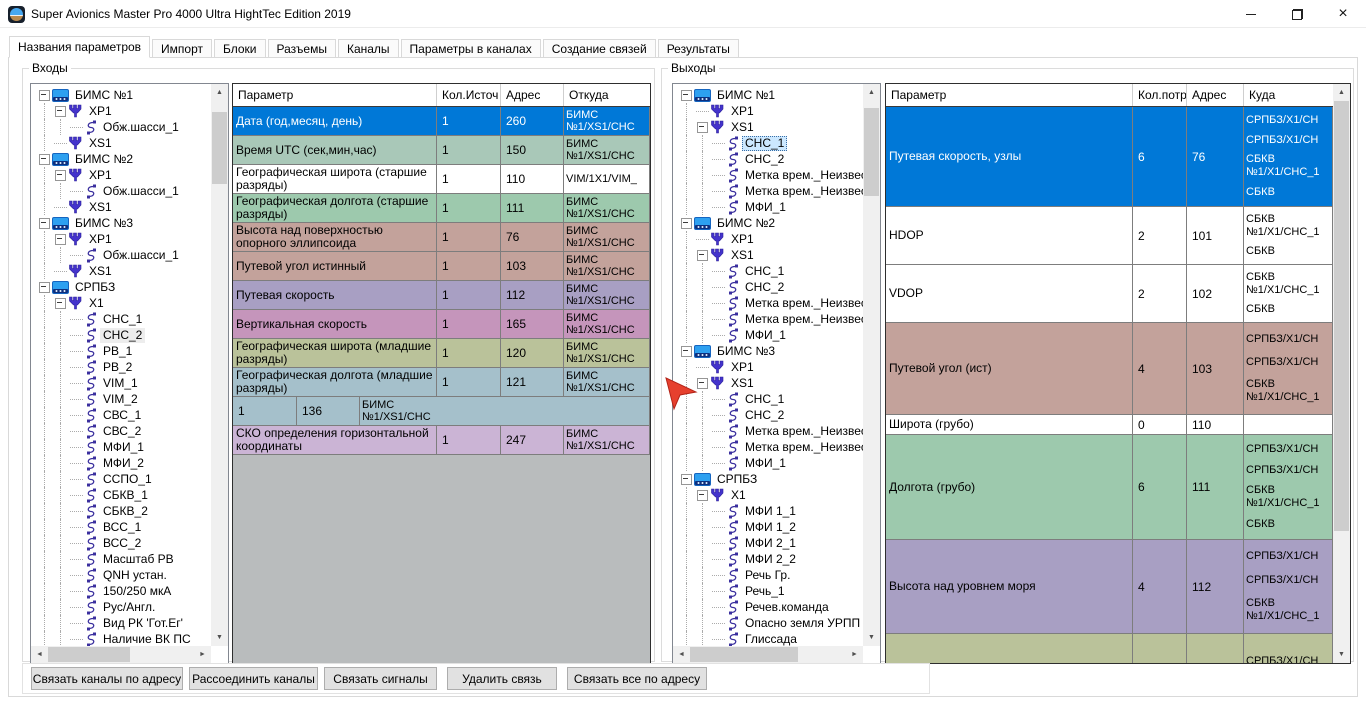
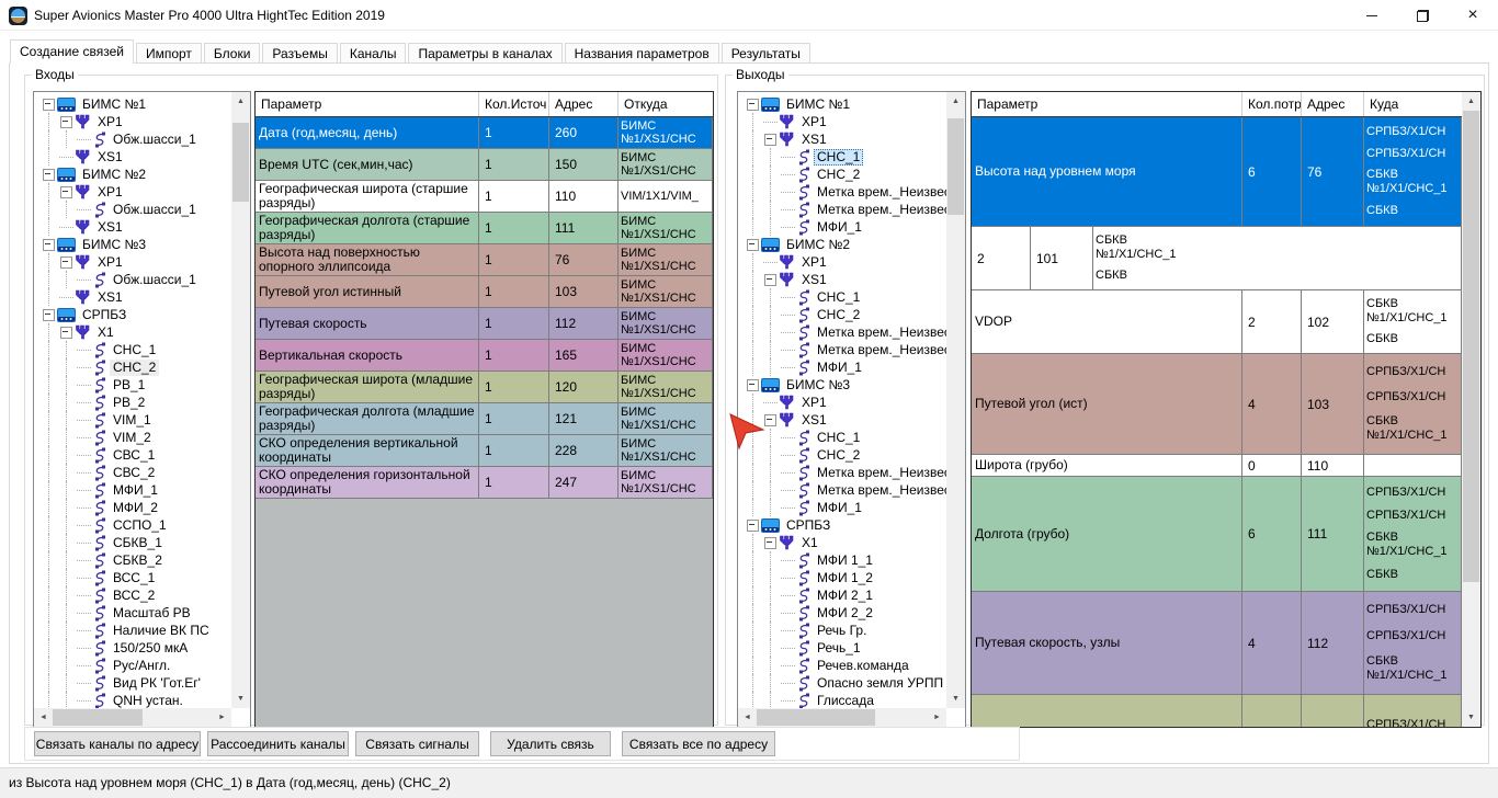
  Super Avionics Master Pro 4000 Ultra HightTec Edition 2019
  ×
- Названия параметров
+ Создание связей
  Импорт
  Блоки
  Разъемы
  Каналы
  Параметры в каналах
- Создание связей
+ Названия параметров
  Результаты
  Входы
  БИМС №1
  XP1
  Обж.шасси_1
  XS1
  БИМС №2
  XP1
  Обж.шасси_1
  XS1
  БИМС №3
  XP1
  Обж.шасси_1
  XS1
  СРПБЗ
  X1
  СНС_1
  СНС_2
  РВ_1
  РВ_2
  VIM_1
  VIM_2
  СВС_1
  СВС_2
  МФИ_1
  МФИ_2
  ССПО_1
  СБКВ_1
  СБКВ_2
  ВСС_1
  ВСС_2
  Масштаб РВ
- QNH устан.
+ Наличие ВК ПС
  150/250 мкА
  Рус/Англ.
  Вид РК 'Гот.Ег'
- Наличие ВК ПС
+ QNH устан.
  Параметр
  Кол.Источ
  Адрес
  Откуда
  Дата (год,месяц, день)
  1
  260
  БИМС
  №1/XS1/СНС
  Время UTC (сек,мин,час)
  1
  150
  БИМС
  №1/XS1/СНС
  Географическая широта (старшие разряды)
  1
  110
  VIM/1X1/VIM_
  Географическая долгота (старшие разряды)
  1
  111
  БИМС
  №1/XS1/СНС
  Высота над поверхностью опорного эллипсоида
  1
  76
  БИМС
  №1/XS1/СНС
  Путевой угол истинный
  1
  103
  БИМС
  №1/XS1/СНС
  Путевая скорость
  1
  112
  БИМС
  №1/XS1/СНС
  Вертикальная скорость
  1
  165
  БИМС
  №1/XS1/СНС
  Географическая широта (младшие разряды)
  1
  120
  БИМС
  №1/XS1/СНС
  Географическая долгота (младшие разряды)
  1
  121
  БИМС
  №1/XS1/СНС
+ СКО определения вертикальной координаты
  1
- 136
+ 228
  БИМС
  №1/XS1/СНС
  СКО определения горизонтальной координаты
  1
  247
  БИМС
  №1/XS1/СНС
  Выходы
  БИМС №1
  XP1
  XS1
  СНС_1
  СНС_2
  Метка врем._Неизве
  Метка врем._Неизве
  МФИ_1
  БИМС №2
  XP1
  XS1
  СНС_1
  СНС_2
  Метка врем._Неизве
  Метка врем._Неизве
  МФИ_1
  БИМС №3
  XP1
  XS1
  СНС_1
  СНС_2
  Метка врем._Неизве
  Метка врем._Неизве
  МФИ_1
  СРПБЗ
  X1
  МФИ 1_1
  МФИ 1_2
  МФИ 2_1
  МФИ 2_2
  Речь Гр.
  Речь_1
  Речев.команда
  Опасно земля УРПП
  Глиссада
  Параметр
  Кол.потр
  Адрес
  Куда
- Путевая скорость, узлы
+ Высота над уровнем моря
  6
  76
  СРПБЗ/X1/СН
  СРПБЗ/X1/СН
  СБКВ
  №1/X1/СНС_1
  СБКВ
- HDOP
  2
  101
  СБКВ
  №1/X1/СНС_1
  СБКВ
  VDOP
  2
  102
  СБКВ
  №1/X1/СНС_1
  СБКВ
  Путевой угол (ист)
  4
  103
  СРПБЗ/X1/СН
  СРПБЗ/X1/СН
  СБКВ
  №1/X1/СНС_1
  Широта (грубо)
  0
  110
  Долгота (грубо)
  6
  111
  СРПБЗ/X1/СН
  СРПБЗ/X1/СН
  СБКВ
  №1/X1/СНС_1
  СБКВ
- Высота над уровнем моря
+ Путевая скорость, узлы
  4
  112
  СРПБЗ/X1/СН
  СРПБЗ/X1/СН
  СБКВ
  №1/X1/СНС_1
  СРПБЗ/X1/СН
  Связать каналы по адресу
  Рассоединить каналы
  Связать сигналы
  Удалить связь
  Связать все по адресу
+ из Высота над уровнем моря (СНС_1) в Дата (год,месяц, день) (СНС_2)
